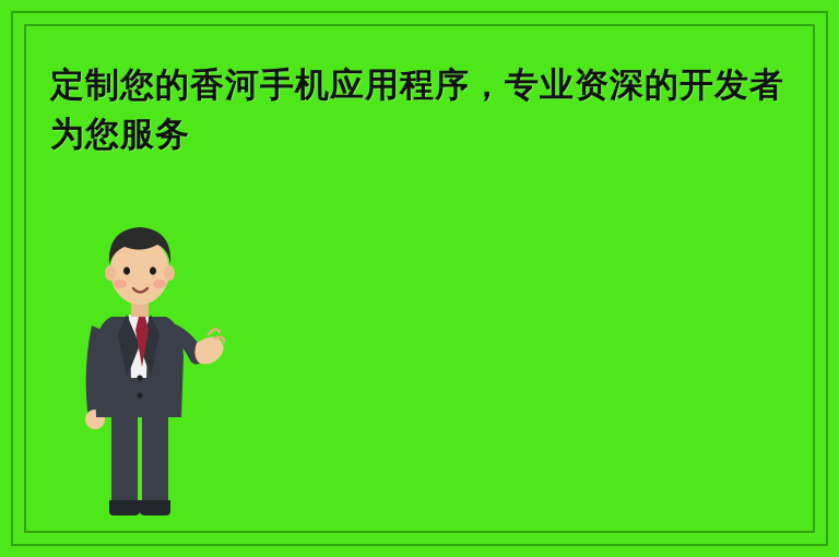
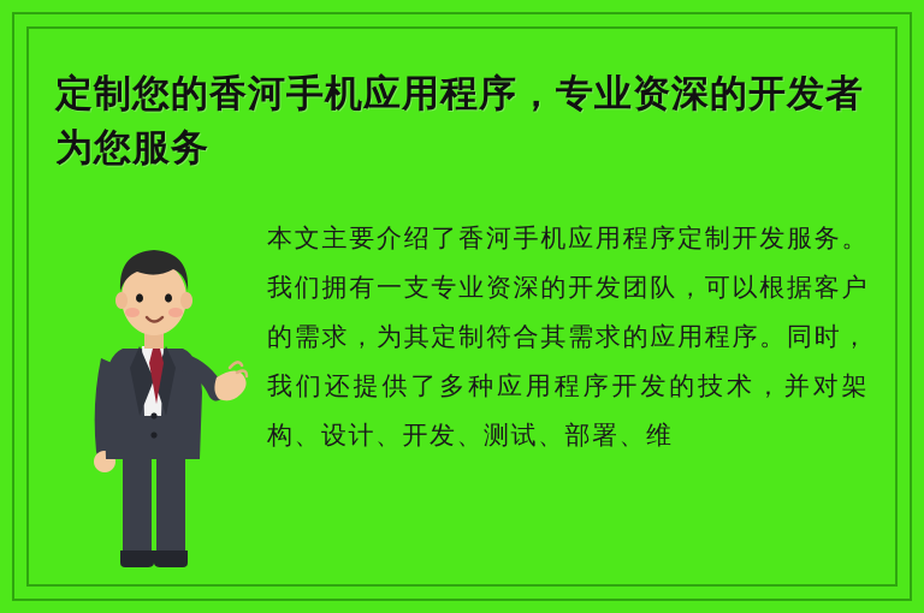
  定制您的香河手机应用程序，专业资深的开发者为您服务
+ 本文主要介绍了香河手机应用程序定制开发服务。我们拥有一支专业资深的开发团队，可以根据客户的需求，为其定制符合其需求的应用程序。同时，我们还提供了多种应用程序开发的技术，并对架构、设计、开发、测试、部署、维
